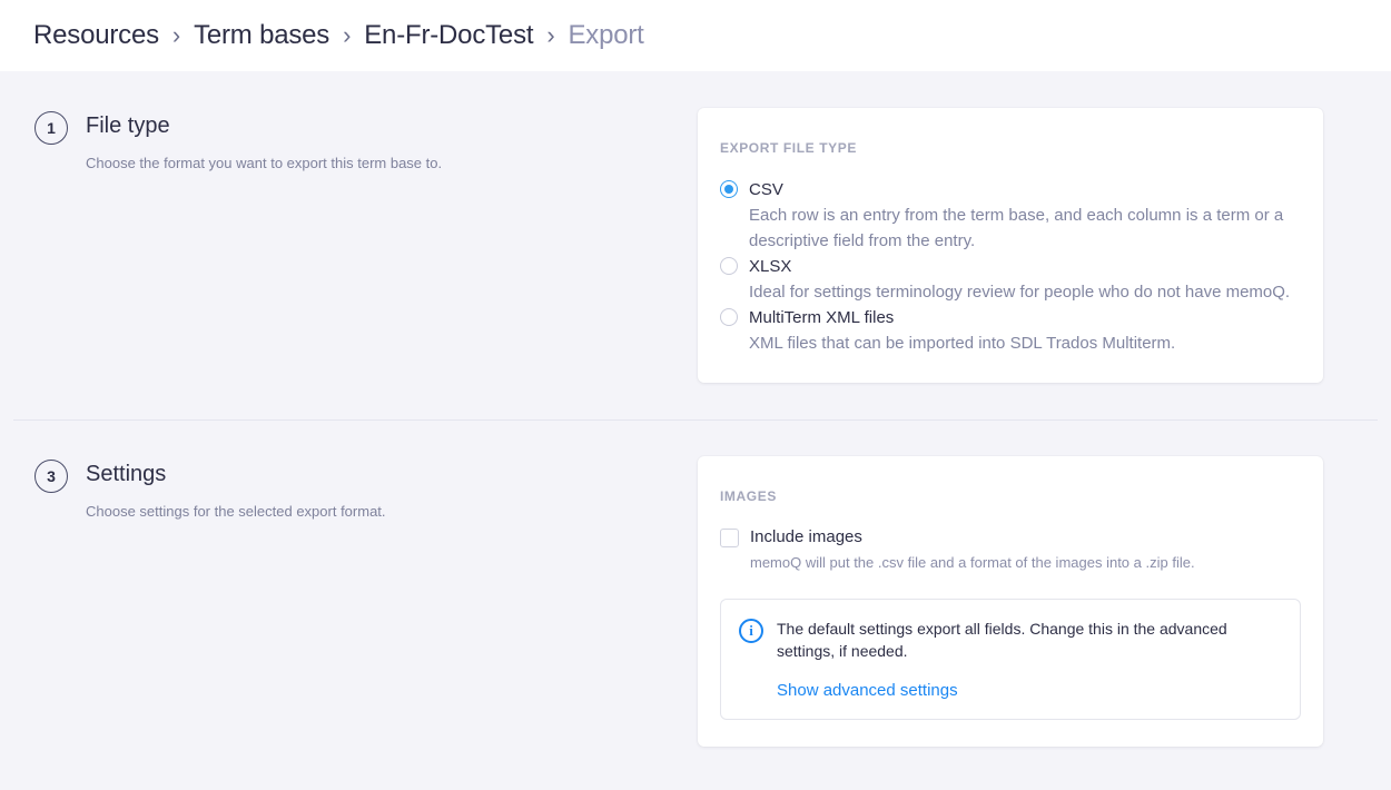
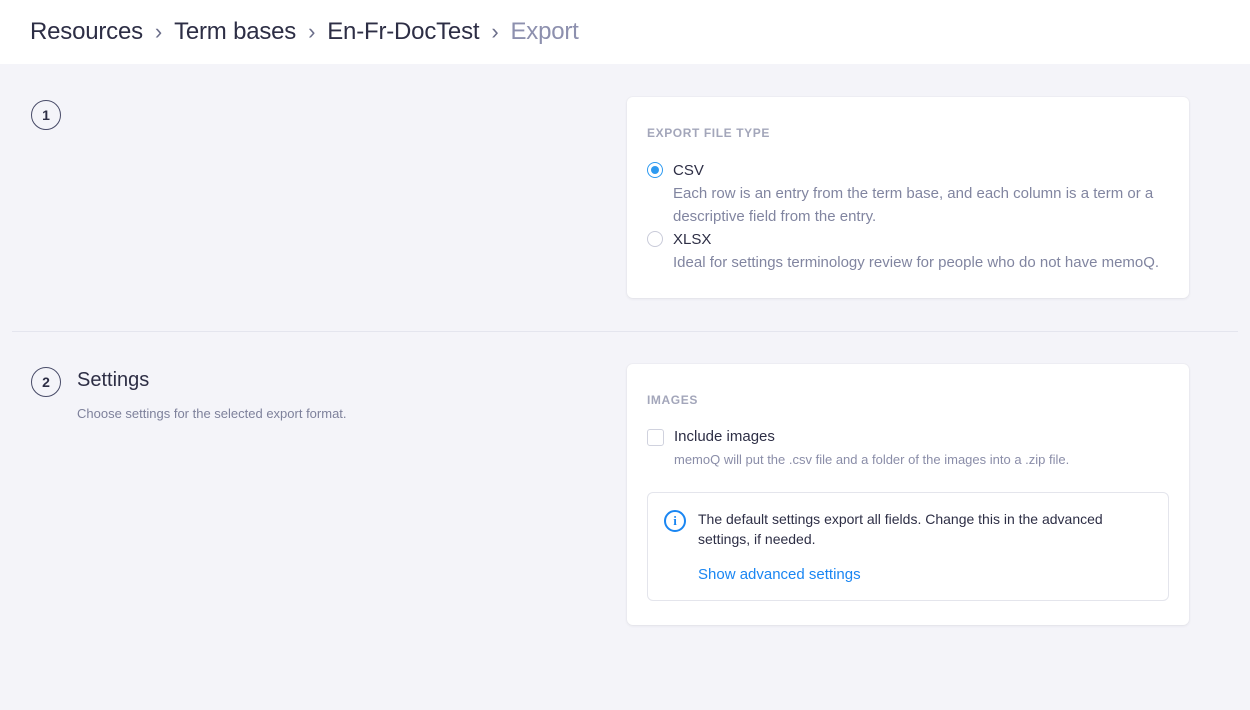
  Resources
  ›
  Term bases
  ›
  En-Fr-DocTest
  ›
  Export
  1
- File type
- Choose the format you want to export this term base to.
  EXPORT FILE TYPE
  CSV
  Each row is an entry from the term base, and each column is a term or a descriptive field from the entry.
  XLSX
  Ideal for settings terminology review for people who do not have memoQ.
- MultiTerm XML files
- XML files that can be imported into SDL Trados Multiterm.
- 3
+ 2
  Settings
  Choose settings for the selected export format.
  IMAGES
  Include images
- memoQ will put the .csv file and a format of the images into a .zip file.
+ memoQ will put the .csv file and a folder of the images into a .zip file.
  i
  The default settings export all fields. Change this in the advanced settings, if needed.
  Show advanced settings
